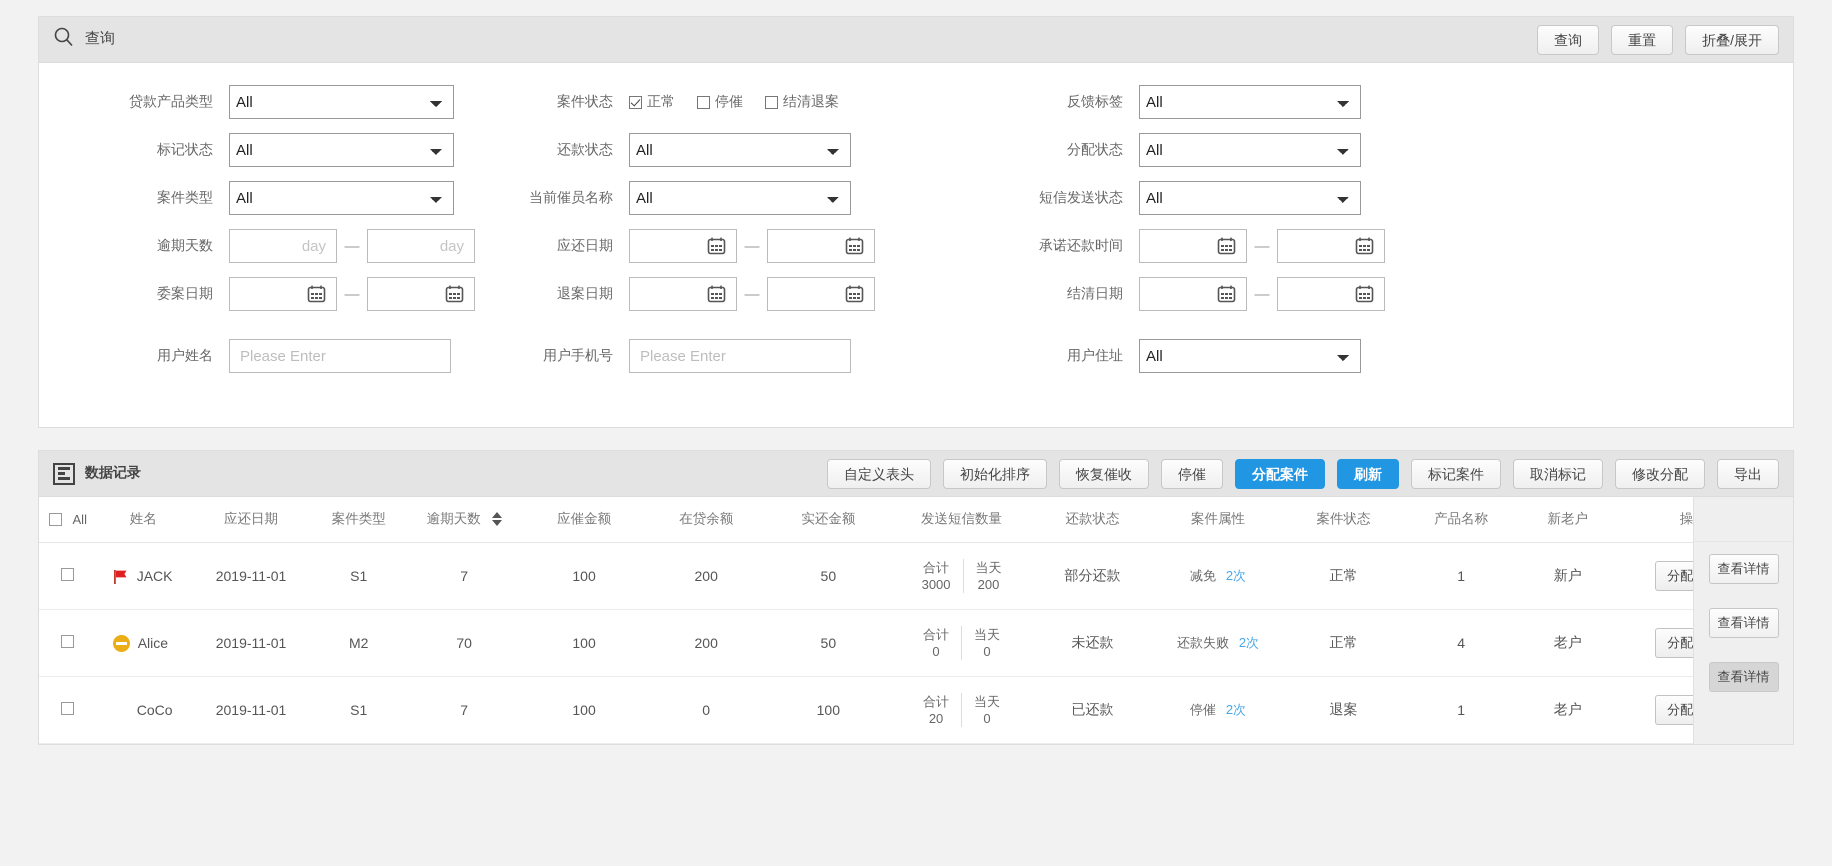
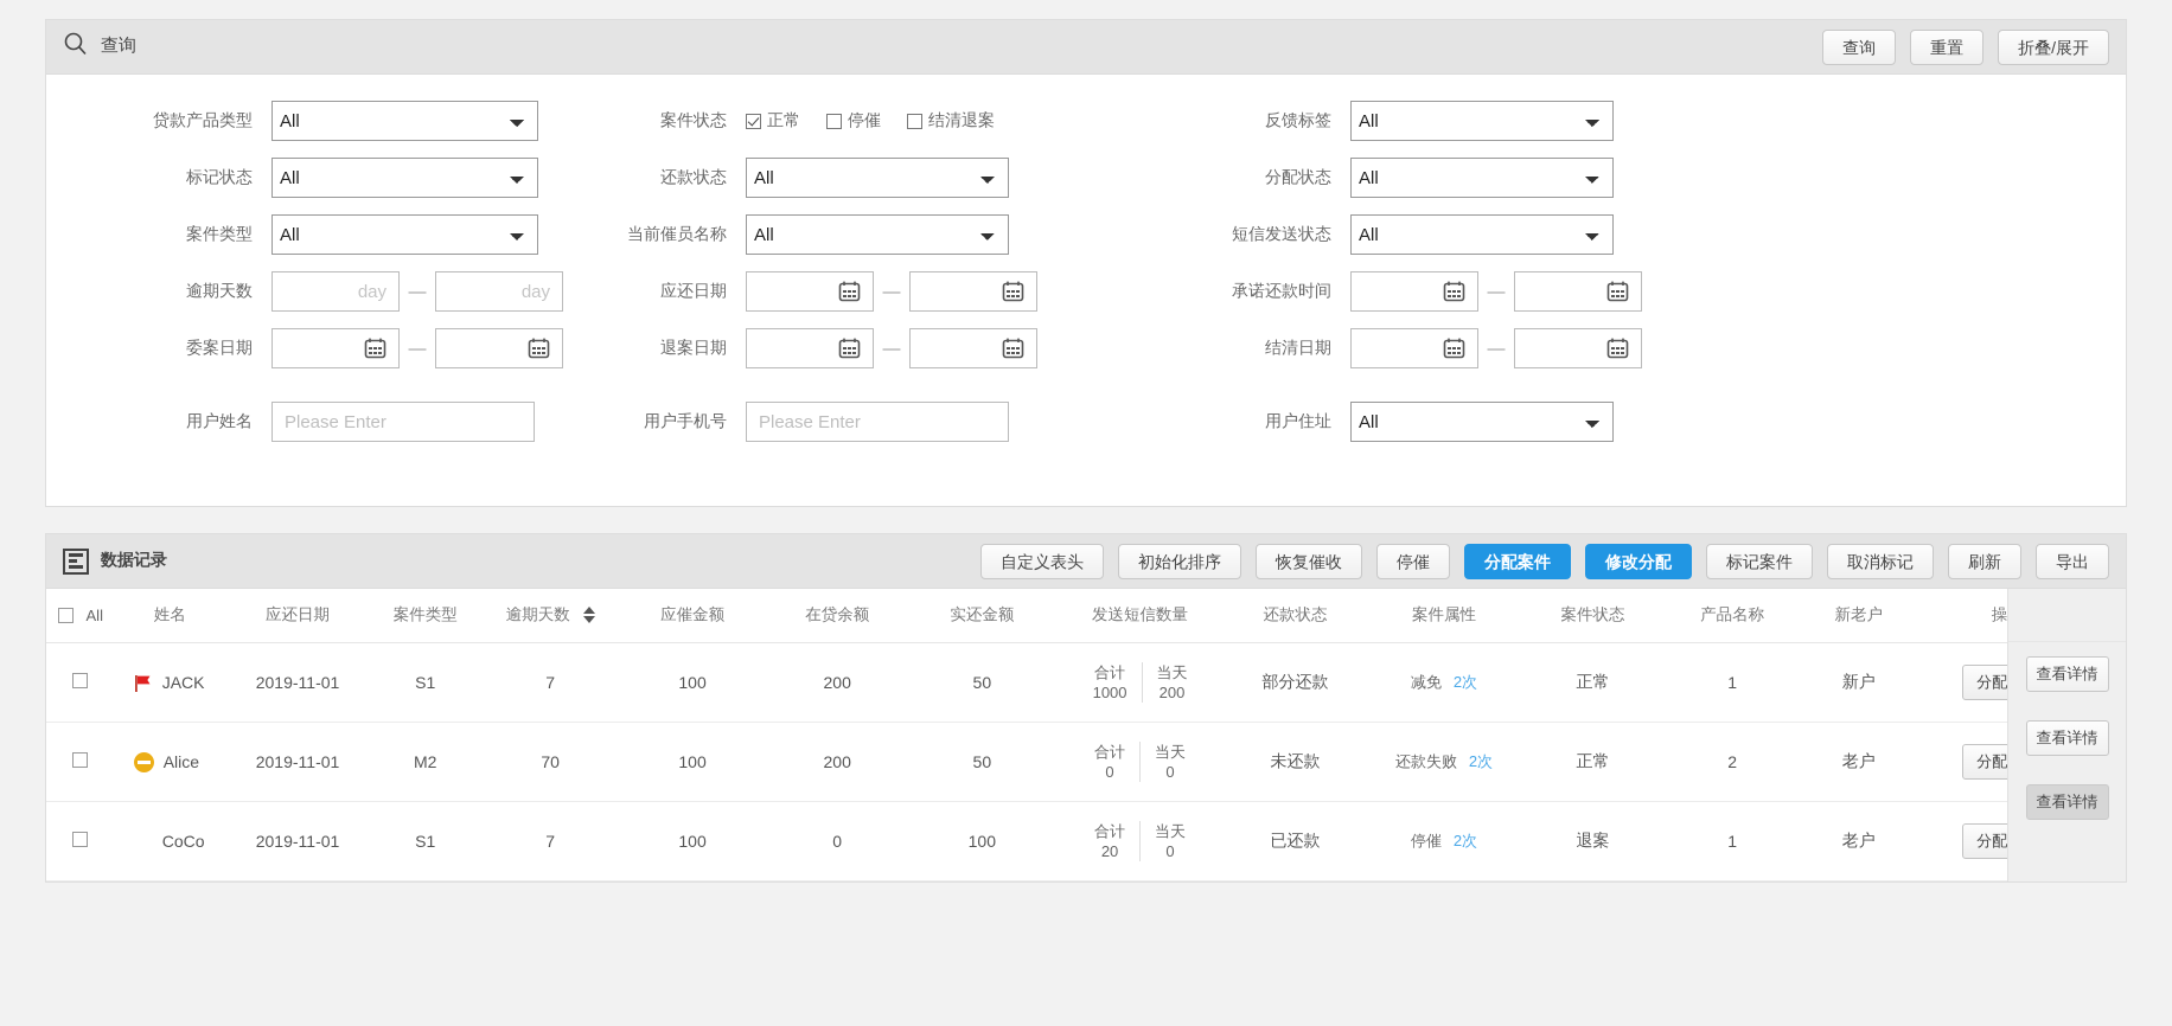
  查询
  查询
  重置
  折叠/展开
  贷款产品类型
  All
  案件状态
  正常
  停催
  结清退案
  反馈标签
  All
  标记状态
  All
  还款状态
  All
  分配状态
  All
  案件类型
  All
  当前催员名称
  All
  短信发送状态
  All
  逾期天数
  day
  —
  day
  应还日期
  —
  承诺还款时间
  —
  委案日期
  —
  退案日期
  —
  结清日期
  —
  用户姓名
  Please Enter
  用户手机号
  Please Enter
  用户住址
  All
  数据记录
  自定义表头
  初始化排序
  恢复催收
  停催
  分配案件
- 刷新
+ 修改分配
  标记案件
  取消标记
- 修改分配
+ 刷新
  导出
  All	姓名	应还日期	案件类型	逾期天数	应催金额	在贷余额	实还金额	发送短信数量	还款状态	案件属性	案件状态	产品名称	新老户	操
- 	JACK	2019-11-01	S1	7	100	200	50	合计 3000 当天 200	部分还款	减免 2次	正常	1	新户	分配
+ 	JACK	2019-11-01	S1	7	100	200	50	合计 1000 当天 200	部分还款	减免 2次	正常	1	新户	分配
- 	Alice	2019-11-01	M2	70	100	200	50	合计 0 当天 0	未还款	还款失败 2次	正常	4	老户	分配
+ 	Alice	2019-11-01	M2	70	100	200	50	合计 0 当天 0	未还款	还款失败 2次	正常	2	老户	分配
  	CoCo	2019-11-01	S1	7	100	0	100	合计 20 当天 0	已还款	停催 2次	退案	1	老户	分配
  查看详情
  查看详情
  查看详情
